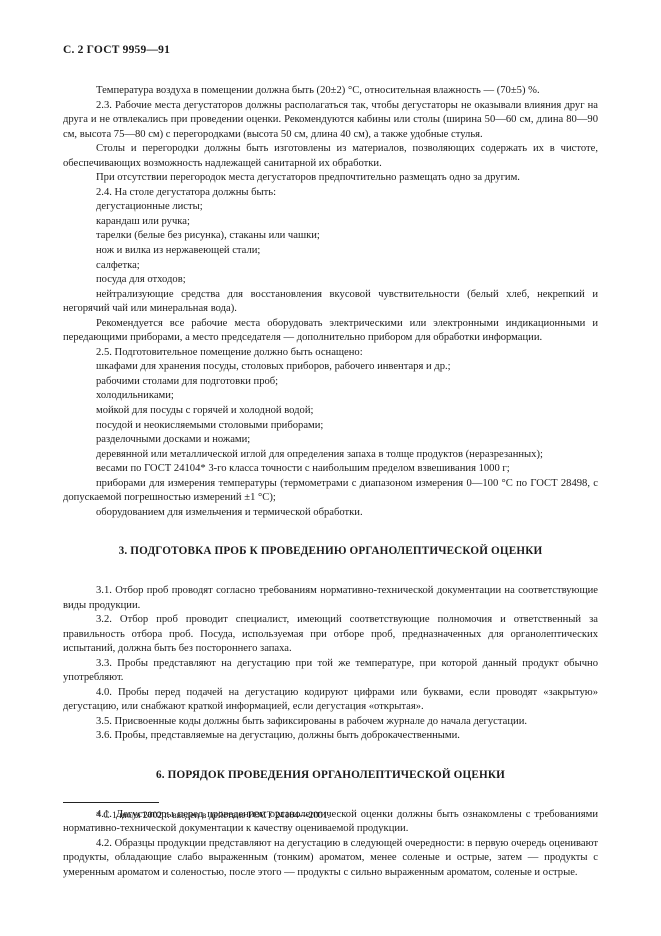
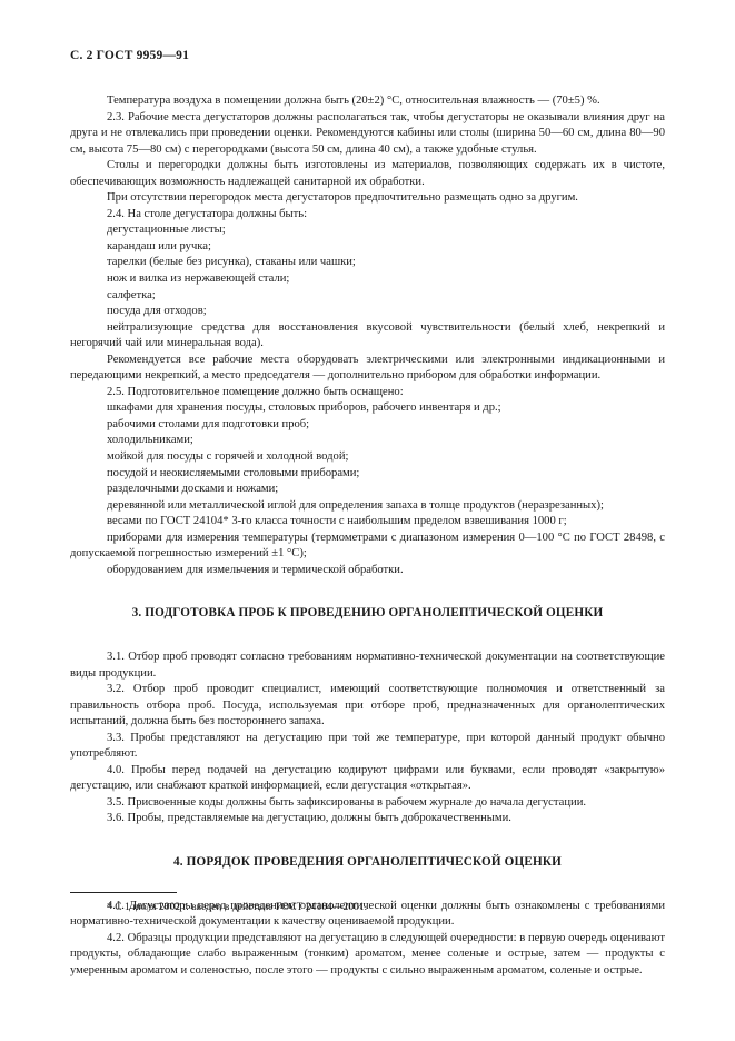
  С. 2 ГОСТ 9959—91
  Температура воздуха в помещении должна быть (20±2) °С, относительная влажность — (70±5) %.
  2.3. Рабочие места дегустаторов должны располагаться так, чтобы дегустаторы не оказывали влияния друг на друга и не отвлекались при проведении оценки. Рекомендуются кабины или столы (ширина 50—60 см, длина 80—90 см, высота 75—80 см) с перегородками (высота 50 см, длина 40 см), а также удобные стулья.
  Столы и перегородки должны быть изготовлены из материалов, позволяющих содержать их в чистоте, обеспечивающих возможность надлежащей санитарной их обработки.
  При отсутствии перегородок места дегустаторов предпочтительно размещать одно за другим.
  2.4. На столе дегустатора должны быть:
  дегустационные листы;
  карандаш или ручка;
  тарелки (белые без рисунка), стаканы или чашки;
  нож и вилка из нержавеющей стали;
  салфетка;
  посуда для отходов;
  нейтрализующие средства для восстановления вкусовой чувствительности (белый хлеб, некрепкий и негорячий чай или минеральная вода).
- Рекомендуется все рабочие места оборудовать электрическими или электронными индикационными и передающими приборами, а место председателя — дополнительно прибором для обработки информации.
+ Рекомендуется все рабочие места оборудовать электрическими или электронными индикационными и передающими некрепкий, а место председателя — дополнительно прибором для обработки информации.
  2.5. Подготовительное помещение должно быть оснащено:
  шкафами для хранения посуды, столовых приборов, рабочего инвентаря и др.;
  рабочими столами для подготовки проб;
  холодильниками;
  мойкой для посуды с горячей и холодной водой;
  посудой и неокисляемыми столовыми приборами;
  разделочными досками и ножами;
  деревянной или металлической иглой для определения запаха в толще продуктов (неразрезанных);
  весами по ГОСТ 24104* 3-го класса точности с наибольшим пределом взвешивания 1000 г;
  приборами для измерения температуры (термометрами с диапазоном измерения 0—100 °С по ГОСТ 28498, с допускаемой погрешностью измерений ±1 °С);
  оборудованием для измельчения и термической обработки.
  3. ПОДГОТОВКА ПРОБ К ПРОВЕДЕНИЮ ОРГАНОЛЕПТИЧЕСКОЙ ОЦЕНКИ
  3.1. Отбор проб проводят согласно требованиям нормативно-технической документации на соответствующие виды продукции.
  3.2. Отбор проб проводит специалист, имеющий соответствующие полномочия и ответственный за правильность отбора проб. Посуда, используемая при отборе проб, предназначенных для органолептических испытаний, должна быть без постороннего запаха.
  3.3. Пробы представляют на дегустацию при той же температуре, при которой данный продукт обычно употребляют.
  4.0. Пробы перед подачей на дегустацию кодируют цифрами или буквами, если проводят «закрытую» дегустацию, или снабжают краткой информацией, если дегустация «открытая».
  3.5. Присвоенные коды должны быть зафиксированы в рабочем журнале до начала дегустации.
  3.6. Пробы, представляемые на дегустацию, должны быть доброкачественными.
- 6. ПОРЯДОК ПРОВЕДЕНИЯ ОРГАНОЛЕПТИЧЕСКОЙ ОЦЕНКИ
+ 4. ПОРЯДОК ПРОВЕДЕНИЯ ОРГАНОЛЕПТИЧЕСКОЙ ОЦЕНКИ
  4.1. Дегустаторы перед проведением органолептической оценки должны быть ознакомлены с требованиями нормативно-технической документации к качеству оцениваемой продукции.
  4.2. Образцы продукции представляют на дегустацию в следующей очередности: в первую очередь оценивают продукты, обладающие слабо выраженным (тонким) ароматом, менее соленые и острые, затем — продукты с умеренным ароматом и соленостью, после этого — продукты с сильно выраженным ароматом, соленые и острые.
  * С 1 июля 2002 г. введен в действие ГОСТ 24104—2001.
